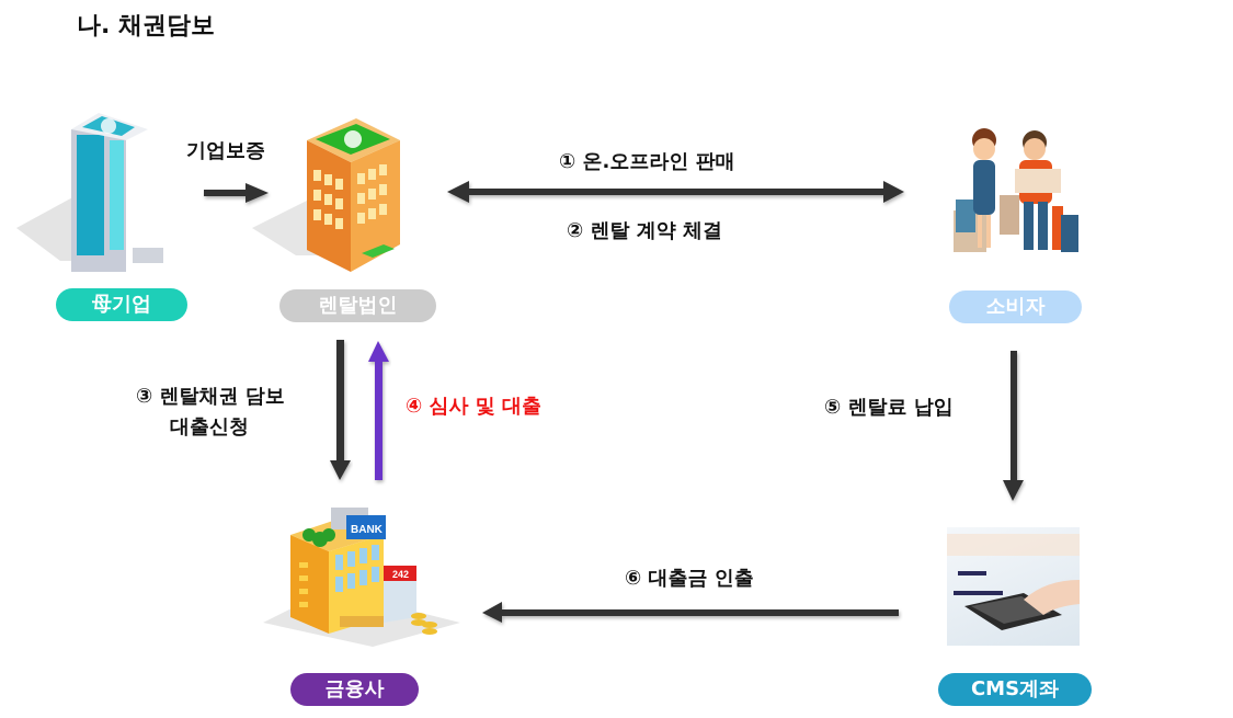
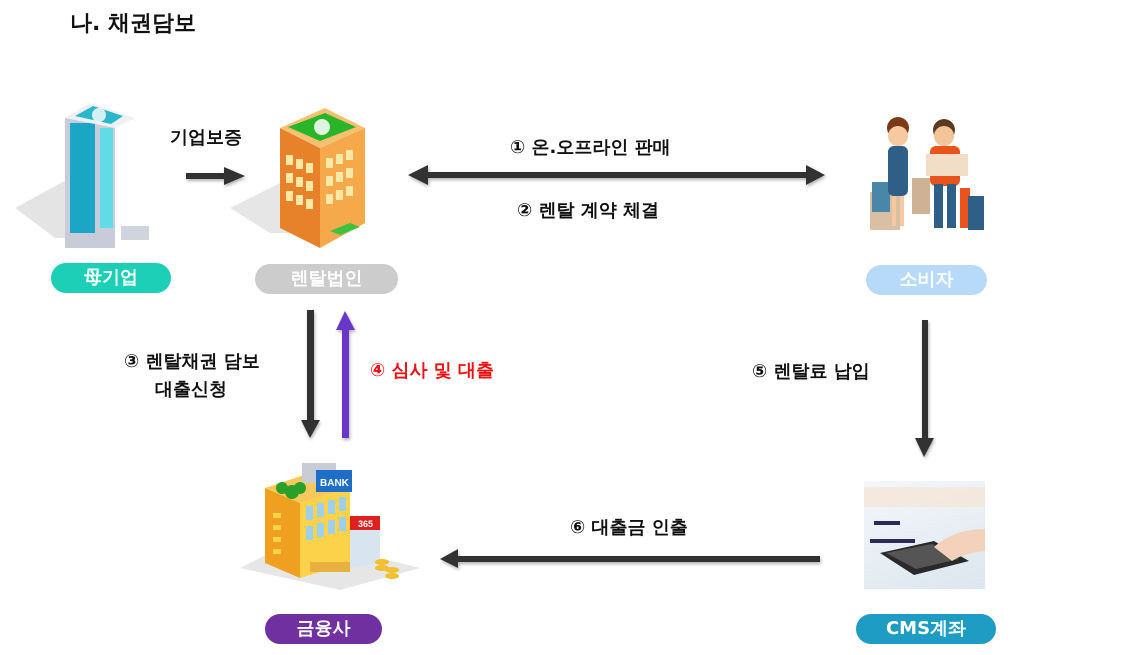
  나. 채권담보
  BANK
- 242
+ 365
  母기업
  렌탈법인
  소비자
  금융사
  CMS계좌
  기업보증
  ① 온.오프라인 판매
  ② 렌탈 계약 체결
  ③ 렌탈채권 담보
  대출신청
  ④ 심사 및 대출
  ⑤ 렌탈료 납입
  ⑥ 대출금 인출
